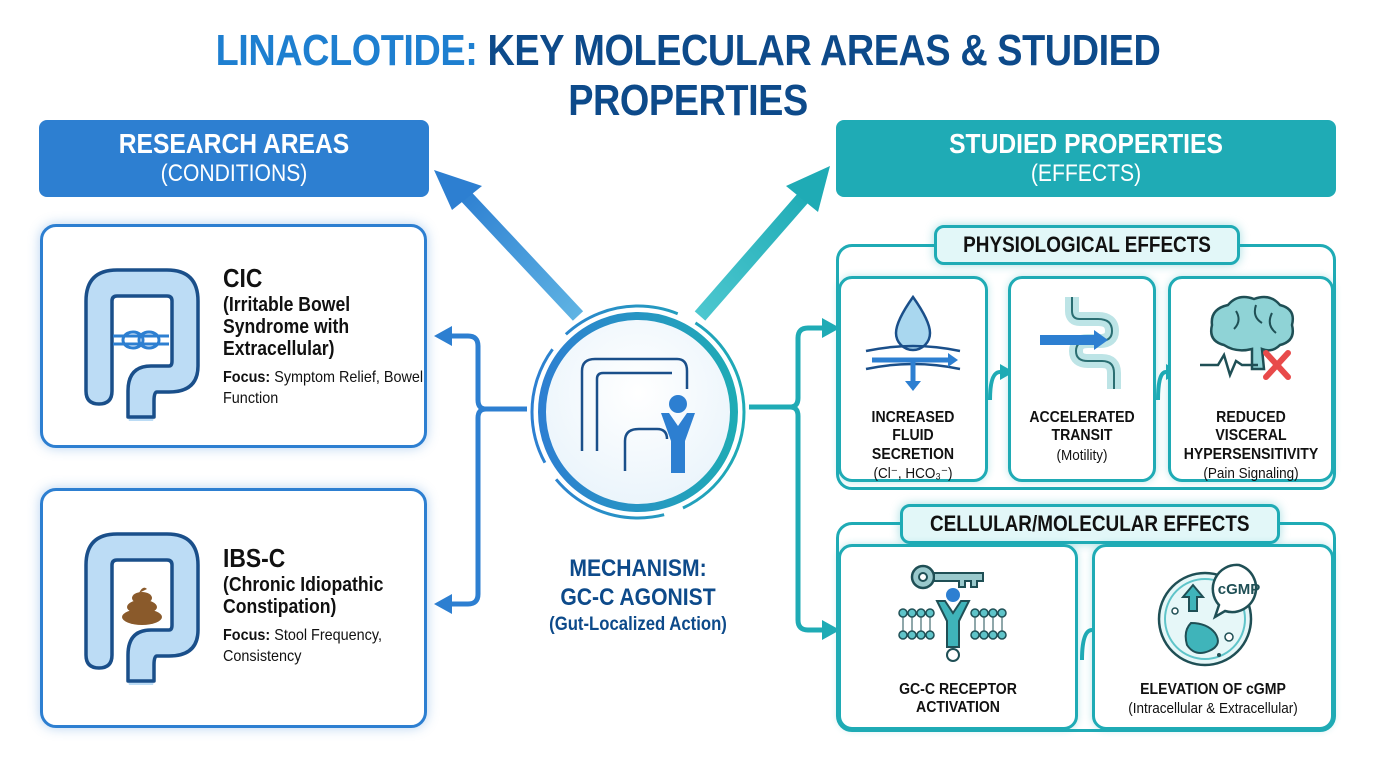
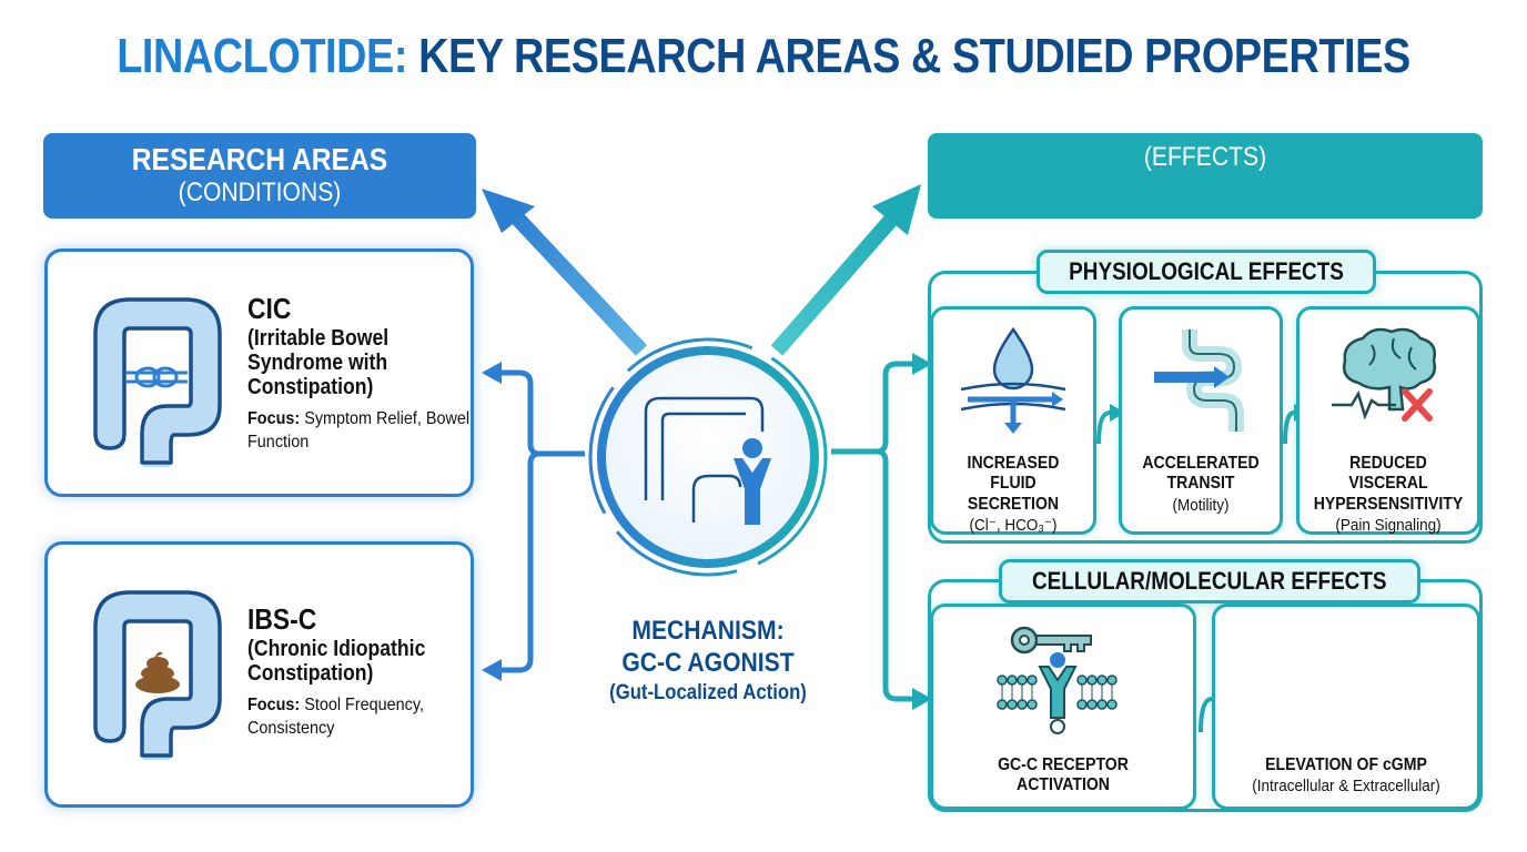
- LINACLOTIDE: KEY MOLECULAR AREAS & STUDIED PROPERTIES
+ LINACLOTIDE: KEY RESEARCH AREAS & STUDIED PROPERTIES
  RESEARCH AREAS
  (CONDITIONS)
- STUDIED PROPERTIES
  (EFFECTS)
  CIC
- (Irritable Bowel Syndrome with Extracellular)
+ (Irritable Bowel Syndrome with Constipation)
  Focus: Symptom Relief, Bowel Function
  IBS-C
  (Chronic Idiopathic Constipation)
  Focus: Stool Frequency, Consistency
  MECHANISM:
  GC-C AGONIST
  (Gut-Localized Action)
  PHYSIOLOGICAL EFFECTS
  INCREASED FLUID
  SECRETION
  (Cl⁻, HCO₃⁻)
  ACCELERATED
  TRANSIT
  (Motility)
  REDUCED VISCERAL
  HYPERSENSITIVITY
  (Pain Signaling)
  CELLULAR/MOLECULAR EFFECTS
  GC-C RECEPTOR
  ACTIVATION
- cGMP
  ELEVATION OF cGMP
  (Intracellular & Extracellular)
